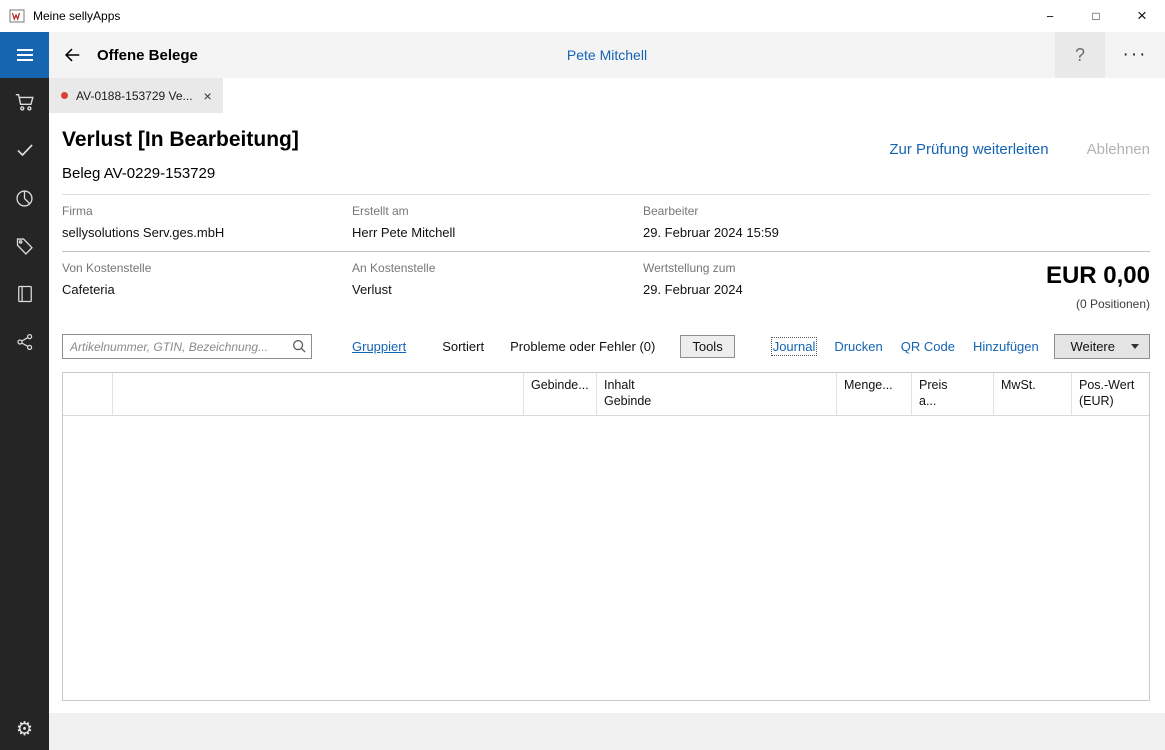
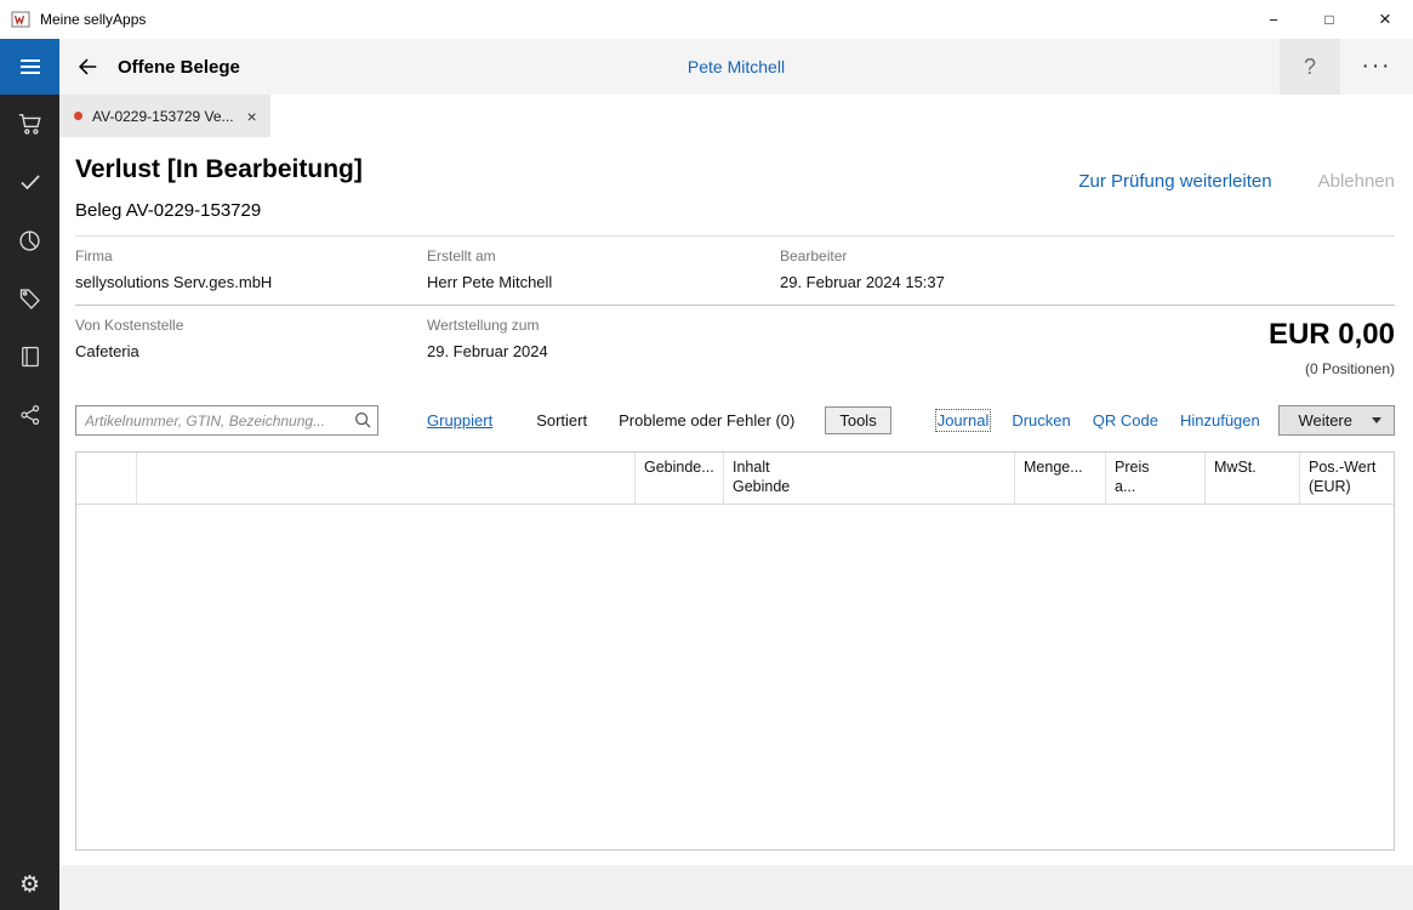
  Meine sellyApps
  −
  □
  ×
  ⚙
  Offene Belege
  Pete Mitchell
  ?
  ···
- AV-0188-153729 Ve...
+ AV-0229-153729 Ve...
  ×
  Verlust [In Bearbeitung]
  Beleg AV-0229-153729
  Zur Prüfung weiterleiten
  Ablehnen
  Firma
  sellysolutions Serv.ges.mbH
  Erstellt am
  Herr Pete Mitchell
  Bearbeiter
- 29. Februar 2024 15:59
+ 29. Februar 2024 15:37
  Von Kostenstelle
  Cafeteria
- An Kostenstelle
- Verlust
  Wertstellung zum
  29. Februar 2024
  EUR 0,00
  (0 Positionen)
  Artikelnummer, GTIN, Bezeichnung...
  Gruppiert
  Sortiert
  Probleme oder Fehler (0)
  Tools
  Journal
  Drucken
  QR Code
  Hinzufügen
  Weitere
  Gebinde...
  Inhalt
  Gebinde
  Menge...
  Preis
  a...
  MwSt.
  Pos.-Wert
  (EUR)
